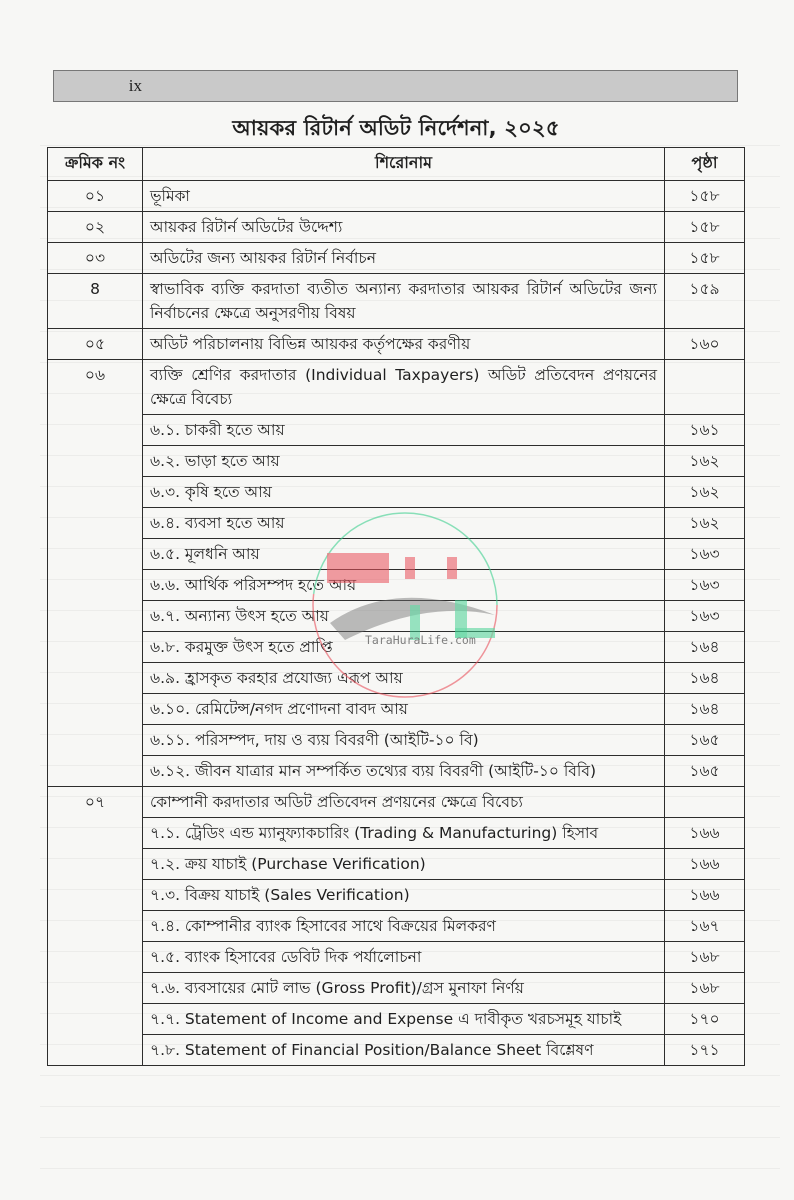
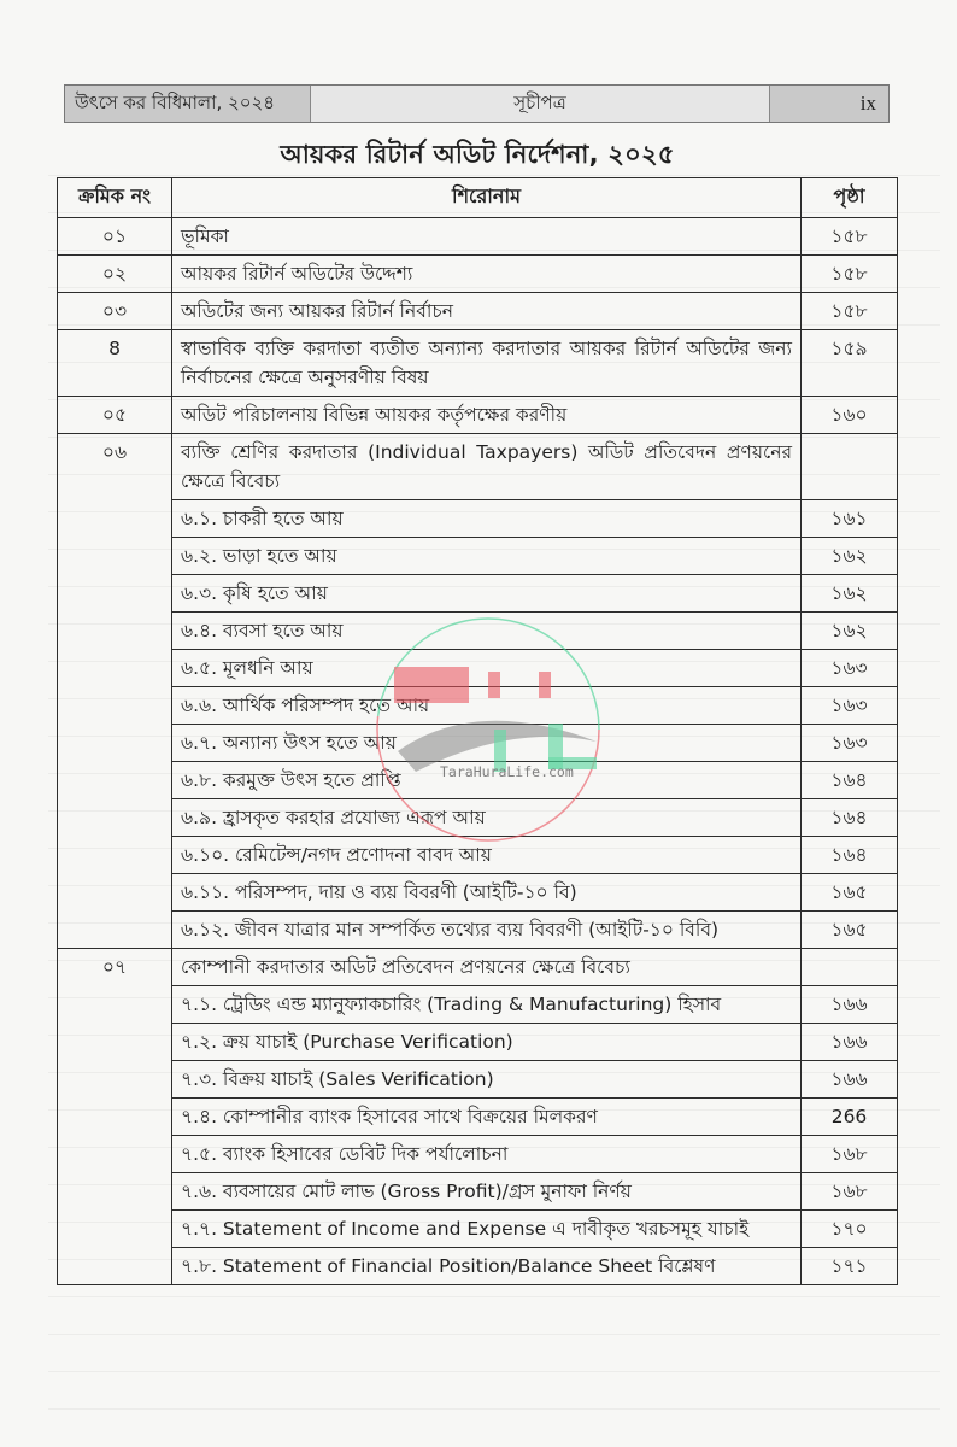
+ উৎসে কর বিধিমালা, ২০২৪
+ সূচীপত্র
  ix
  আয়কর রিটার্ন অডিট নির্দেশনা, ২০২৫
  ক্রমিক নং	শিরোনাম	পৃষ্ঠা
  ০১	ভূমিকা	১৫৮
  ০২	আয়কর রিটার্ন অডিটের উদ্দেশ্য	১৫৮
  ০৩	অডিটের জন্য আয়কর রিটার্ন নির্বাচন	১৫৮
  8	স্বাভাবিক ব্যক্তি করদাতা ব্যতীত অন্যান্য করদাতার আয়কর রিটার্ন অডিটের জন্য নির্বাচনের ক্ষেত্রে অনুসরণীয় বিষয়	১৫৯
  ০৫	অডিট পরিচালনায় বিভিন্ন আয়কর কর্তৃপক্ষের করণীয়	১৬০
  ০৬	ব্যক্তি শ্রেণির করদাতার (Individual Taxpayers) অডিট প্রতিবেদন প্রণয়নের ক্ষেত্রে বিবেচ্য
  ৬.১. চাকরী হতে আয়	১৬১
  ৬.২. ভাড়া হতে আয়	১৬২
  ৬.৩. কৃষি হতে আয়	১৬২
  ৬.৪. ব্যবসা হতে আয়	১৬২
  ৬.৫. মূলধনি আয়	১৬৩
  ৬.৬. আর্থিক পরিসম্পদ হতে আয়	১৬৩
  ৬.৭. অন্যান্য উৎস হতে আয়	১৬৩
  ৬.৮. করমুক্ত উৎস হতে প্রাপ্তি	১৬৪
  ৬.৯. হ্রাসকৃত করহার প্রযোজ্য এরূপ আয়	১৬৪
  ৬.১০. রেমিটেন্স/নগদ প্রণোদনা বাবদ আয়	১৬৪
  ৬.১১. পরিসম্পদ, দায় ও ব্যয় বিবরণী (আইটি-১০ বি)	১৬৫
  ৬.১২. জীবন যাত্রার মান সম্পর্কিত তথ্যের ব্যয় বিবরণী (আইটি-১০ বিবি)	১৬৫
  ০৭	কোম্পানী করদাতার অডিট প্রতিবেদন প্রণয়নের ক্ষেত্রে বিবেচ্য
  ৭.১. ট্রেডিং এন্ড ম্যানুফ্যাকচারিং (Trading & Manufacturing) হিসাব	১৬৬
  ৭.২. ক্রয় যাচাই (Purchase Verification)	১৬৬
  ৭.৩. বিক্রয় যাচাই (Sales Verification)	১৬৬
- ৭.৪. কোম্পানীর ব্যাংক হিসাবের সাথে বিক্রয়ের মিলকরণ	১৬৭
+ ৭.৪. কোম্পানীর ব্যাংক হিসাবের সাথে বিক্রয়ের মিলকরণ	266
  ৭.৫. ব্যাংক হিসাবের ডেবিট দিক পর্যালোচনা	১৬৮
  ৭.৬. ব্যবসায়ের মোট লাভ (Gross Profit)/গ্রস মুনাফা নির্ণয়	১৬৮
  ৭.৭. Statement of Income and Expense এ দাবীকৃত খরচসমূহ যাচাই	১৭০
  ৭.৮. Statement of Financial Position/Balance Sheet বিশ্লেষণ	১৭১
  TaraHuraLife.com
